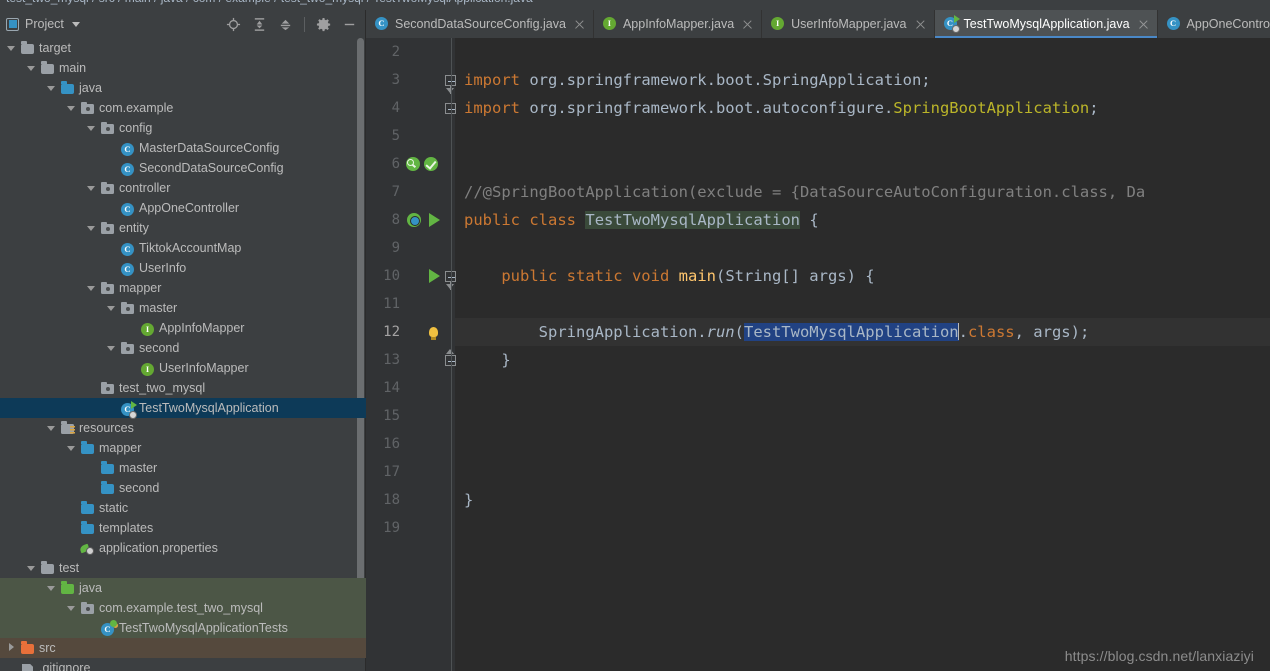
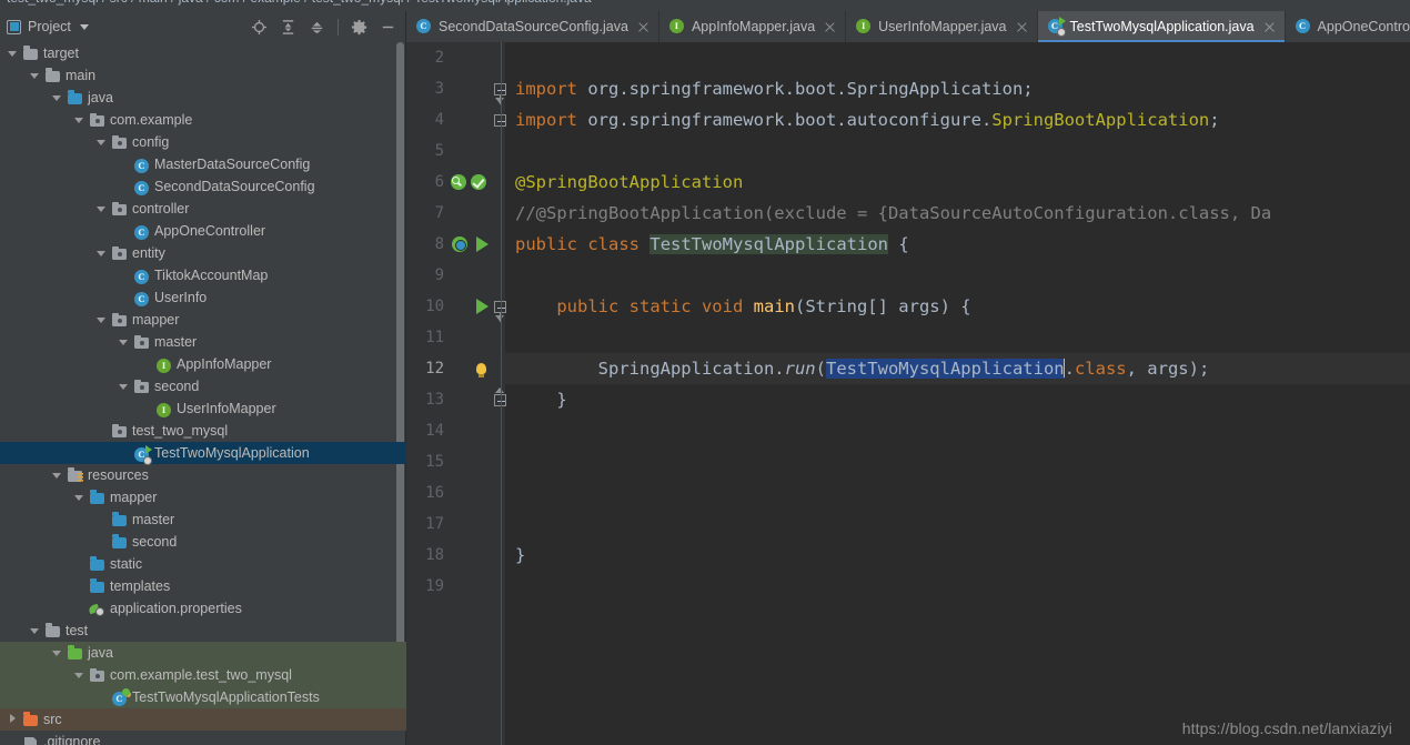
  Project
  target
  main
  java
  com.example
  config
  C
  MasterDataSourceConfig
  C
  SecondDataSourceConfig
  controller
  C
  AppOneController
  entity
  C
  TiktokAccountMap
  C
  UserInfo
  mapper
  master
  I
  AppInfoMapper
  second
  I
  UserInfoMapper
  test_two_mysql
  C
  TestTwoMysqlApplication
  resources
  mapper
  master
  second
  static
  templates
  application.properties
  test
  java
  com.example.test_two_mysql
  C
  TestTwoMysqlApplicationTests
  src
  .gitignore
  C
  SecondDataSourceConfig.java
  I
  AppInfoMapper.java
  I
  UserInfoMapper.java
  C
  TestTwoMysqlApplication.java
  C
  AppOneContro
  2
  3
  4
  5
  6
  7
  8
  9
  10
  11
  12
  13
  14
  15
  16
  17
  18
  19
  import org.springframework.boot.SpringApplication;
  import org.springframework.boot.autoconfigure.SpringBootApplication;
+ @SpringBootApplication
  //@SpringBootApplication(exclude = {DataSourceAutoConfiguration.class, Da
  public class TestTwoMysqlApplication {
  public static void main(String[] args) {
  SpringApplication.run(TestTwoMysqlApplication.class, args);
  }
  }
  https://blog.csdn.net/lanxiaziyi
